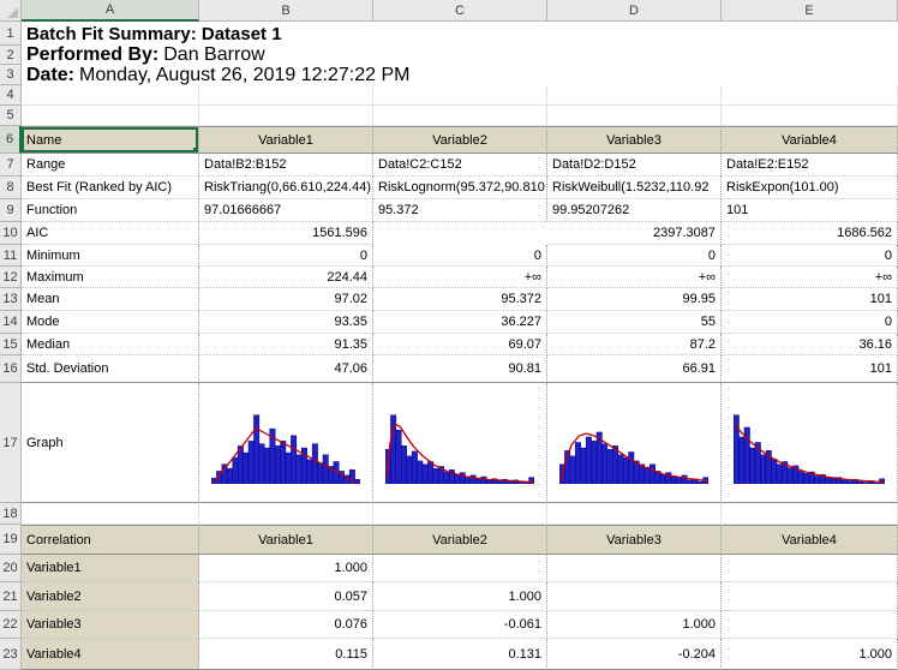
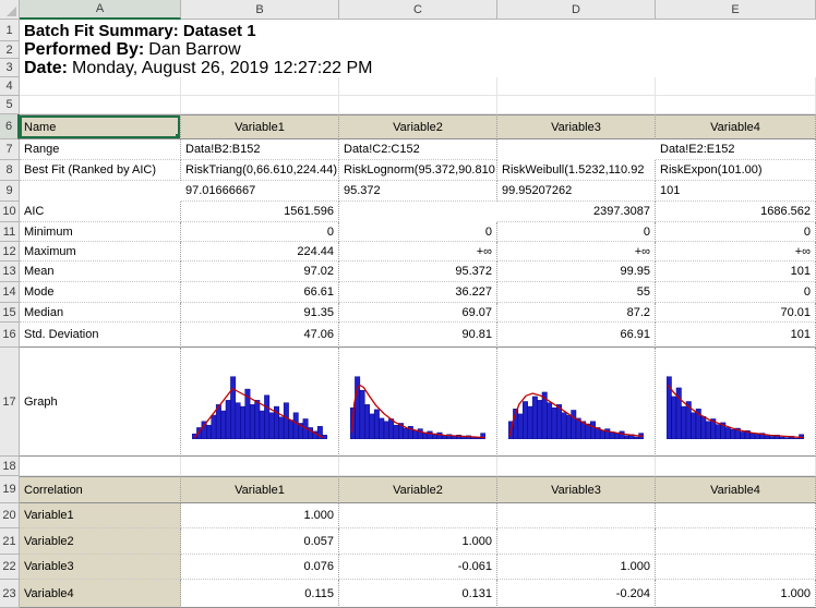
  A
  B
  C
  D
  E
  1
  2
  3
  4
  5
  6
  7
  8
  9
  10
  11
  12
  13
  14
  15
  16
  17
  18
  19
  20
  21
  22
  23
  Batch Fit Summary: Dataset 1
  Performed By:
  Dan Barrow
  Date:
  Monday, August 26, 2019 12:27:22 PM
  Name
  Variable1
  Variable2
  Variable3
  Variable4
  Range
  Data!B2:B152
  Data!C2:C152
- Data!D2:D152
  Data!E2:E152
  Best Fit (Ranked by AIC)
  RiskTriang(0,66.610,224.44)
  RiskLognorm(95.372,90.810
  RiskWeibull(1.5232,110.92
  RiskExpon(101.00)
- Function
  97.01666667
  95.372
  99.95207262
  101
  AIC
  1561.596
  2397.3087
  1686.562
  Minimum
  0
  0
  0
  0
  Maximum
  224.44
  +∞
  +∞
  +∞
  Mean
  97.02
  95.372
  99.95
  101
  Mode
- 93.35
+ 66.61
  36.227
  55
  0
  Median
  91.35
  69.07
  87.2
- 36.16
+ 70.01
  Std. Deviation
  47.06
  90.81
  66.91
  101
  Graph
  Correlation
  Variable1
  Variable2
  Variable3
  Variable4
  Variable1
  1.000
  Variable2
  0.057
  1.000
  Variable3
  0.076
  -0.061
  1.000
  Variable4
  0.115
  0.131
  -0.204
  1.000
